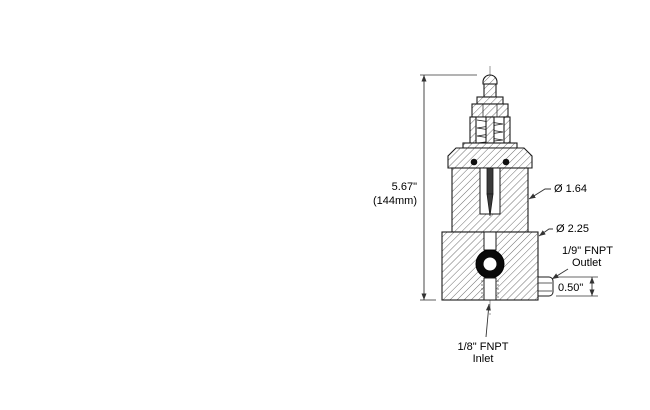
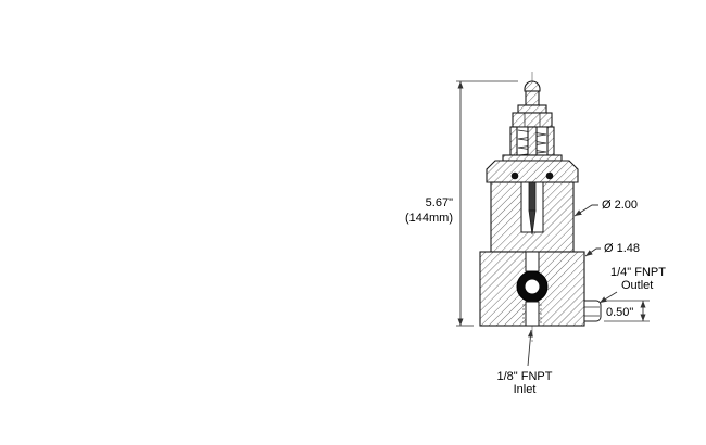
  5.67"
  (144mm)
- Ø 1.64
+ Ø 2.00
- Ø 2.25
+ Ø 1.48
- 1/9" FNPT
+ 1/4" FNPT
  Outlet
  0.50"
  1/8" FNPT
  Inlet
